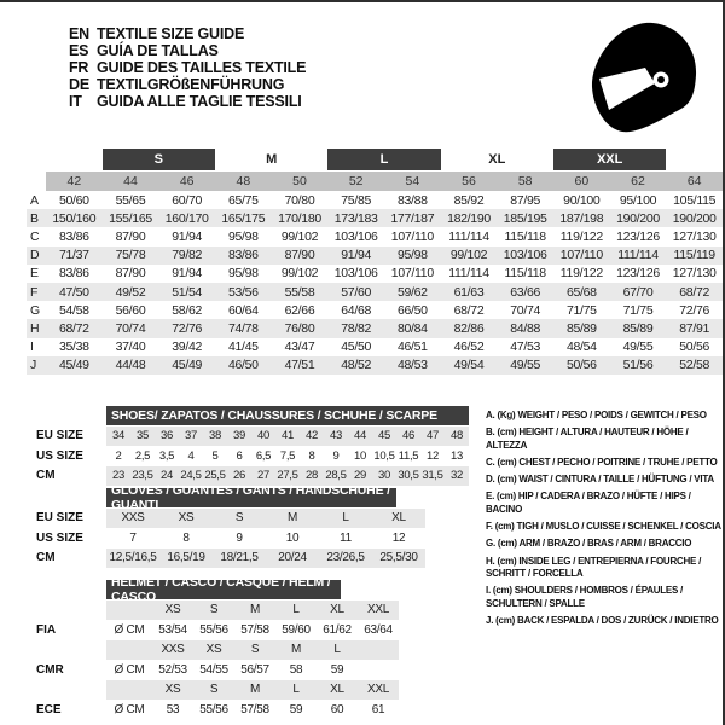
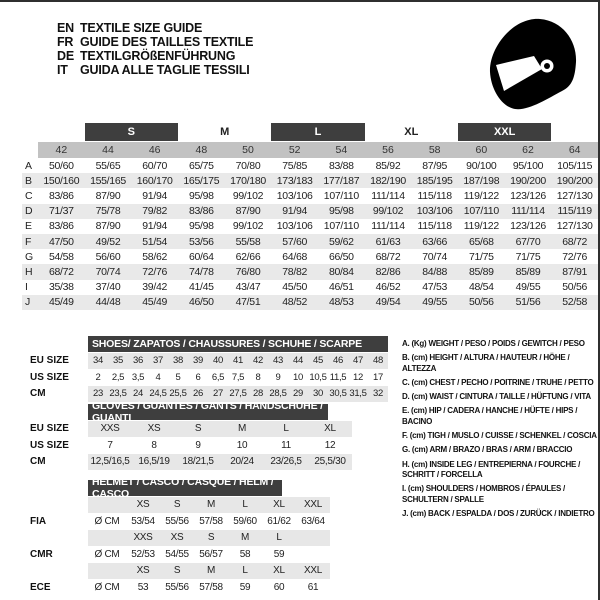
  EN
  TEXTILE SIZE GUIDE
- ES
- GUÍA DE TALLAS
  FR
  GUIDE DES TAILLES TEXTILE
  DE
  TEXTILGRÖßENFÜHRUNG
  IT
  GUIDA ALLE TAGLIE TESSILI
  S
  M
  L
  XL
  XXL
  42
  44
  46
  48
  50
  52
  54
  56
  58
  60
  62
  64
  A
  50/60
  55/65
  60/70
  65/75
  70/80
  75/85
  83/88
  85/92
  87/95
  90/100
  95/100
  105/115
  B
  150/160
  155/165
  160/170
  165/175
  170/180
  173/183
  177/187
  182/190
  185/195
  187/198
  190/200
  190/200
  C
  83/86
  87/90
  91/94
  95/98
  99/102
  103/106
  107/110
  111/114
  115/118
  119/122
  123/126
  127/130
  D
  71/37
  75/78
  79/82
  83/86
  87/90
  91/94
  95/98
  99/102
  103/106
  107/110
  111/114
  115/119
  E
  83/86
  87/90
  91/94
  95/98
  99/102
  103/106
  107/110
  111/114
  115/118
  119/122
  123/126
  127/130
  F
  47/50
  49/52
  51/54
  53/56
  55/58
  57/60
  59/62
  61/63
  63/66
  65/68
  67/70
  68/72
  G
  54/58
  56/60
  58/62
  60/64
  62/66
  64/68
  66/50
  68/72
  70/74
  71/75
  71/75
  72/76
  H
  68/72
  70/74
  72/76
  74/78
  76/80
  78/82
  80/84
  82/86
  84/88
  85/89
  85/89
  87/91
  I
  35/38
  37/40
  39/42
  41/45
  43/47
  45/50
  46/51
  46/52
  47/53
  48/54
  49/55
  50/56
  J
  45/49
  44/48
  45/49
  46/50
  47/51
  48/52
  48/53
  49/54
  49/55
  50/56
  51/56
  52/58
  SHOES/ ZAPATOS / CHAUSSURES / SCHUHE / SCARPE
  EU SIZE
  34
  35
  36
  37
  38
  39
  40
  41
  42
  43
  44
  45
  46
  47
  48
  US SIZE
  2
  2,5
  3,5
  4
  5
  6
  6,5
  7,5
  8
  9
  10
  10,5
  11,5
  12
- 13
+ 17
  CM
  23
  23,5
  24
  24,5
  25,5
  26
  27
  27,5
  28
  28,5
  29
  30
  30,5
  31,5
  32
  GLOVES / GUANTES / GANTS / HANDSCHUHE / GUANTI
  EU SIZE
  XXS
  XS
  S
  M
  L
  XL
  US SIZE
  7
  8
  9
  10
  11
  12
  CM
  12,5/16,5
  16,5/19
  18/21,5
  20/24
  23/26,5
  25,5/30
  HELMET / CASCO / CASQUE / HELM / CASCO
  XS
  S
  M
  L
  XL
  XXL
  FIA
  Ø CM
  53/54
  55/56
  57/58
  59/60
  61/62
  63/64
  XXS
  XS
  S
  M
  L
  CMR
  Ø CM
  52/53
  54/55
  56/57
  58
  59
  XS
  S
  M
  L
  XL
  XXL
  ECE
  Ø CM
  53
  55/56
  57/58
  59
  60
  61
  A. (Kg) WEIGHT / PESO / POIDS / GEWITCH / PESO
  B. (cm) HEIGHT / ALTURA / HAUTEUR / HÖHE / ALTEZZA
  C. (cm) CHEST / PECHO / POITRINE / TRUHE / PETTO
  D. (cm) WAIST / CINTURA / TAILLE / HÜFTUNG / VITA
- E. (cm) HIP / CADERA / BRAZO / HÜFTE / HIPS / BACINO
+ E. (cm) HIP / CADERA / HANCHE / HÜFTE / HIPS / BACINO
  F. (cm) TIGH / MUSLO / CUISSE / SCHENKEL / COSCIA
  G. (cm) ARM / BRAZO / BRAS / ARM / BRACCIO
  H. (cm) INSIDE LEG / ENTREPIERNA / FOURCHE /
  SCHRITT / FORCELLA
  I. (cm) SHOULDERS / HOMBROS / ÉPAULES /
  SCHULTERN / SPALLE
  J. (cm) BACK / ESPALDA / DOS / ZURÜCK / INDIETRO
